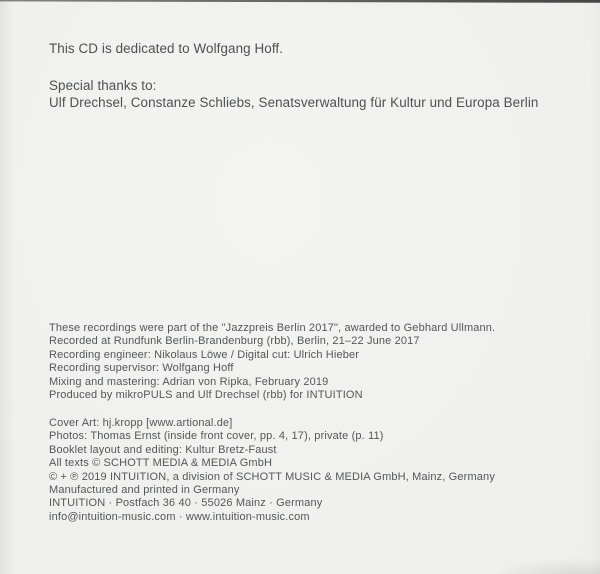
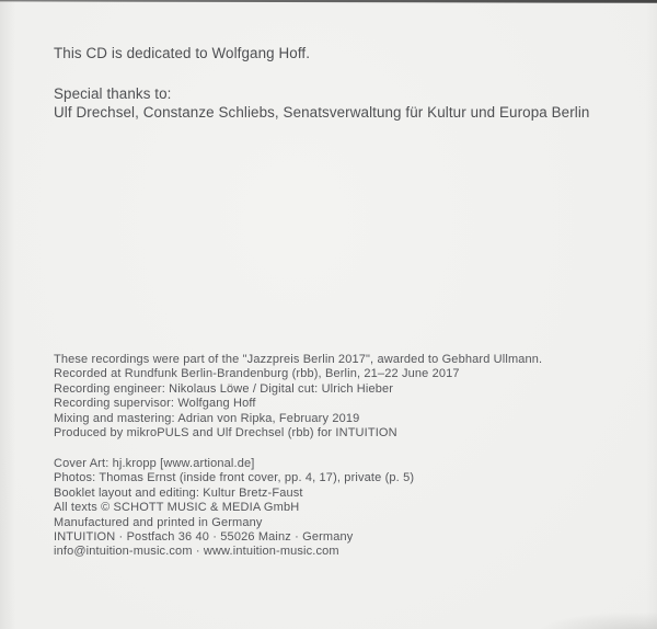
  This CD is dedicated to Wolfgang Hoff.
  Special thanks to:
  Ulf Drechsel, Constanze Schliebs, Senatsverwaltung für Kultur und Europa Berlin
  These recordings were part of the "Jazzpreis Berlin 2017", awarded to Gebhard Ullmann.
  Recorded at Rundfunk Berlin-Brandenburg (rbb), Berlin, 21–22 June 2017
  Recording engineer: Nikolaus Löwe / Digital cut: Ulrich Hieber
  Recording supervisor: Wolfgang Hoff
  Mixing and mastering: Adrian von Ripka, February 2019
  Produced by mikroPULS and Ulf Drechsel (rbb) for INTUITION
  Cover Art: hj.kropp [www.artional.de]
- Photos: Thomas Ernst (inside front cover, pp. 4, 17), private (p. 11)
+ Photos: Thomas Ernst (inside front cover, pp. 4, 17), private (p. 5)
  Booklet layout and editing: Kultur Bretz-Faust
- All texts © SCHOTT MEDIA & MEDIA GmbH
+ All texts © SCHOTT MUSIC & MEDIA GmbH
- © + ℗ 2019 INTUITION, a division of SCHOTT MUSIC & MEDIA GmbH, Mainz, Germany
  Manufactured and printed in Germany
  INTUITION · Postfach 36 40 · 55026 Mainz · Germany
  info@intuition-music.com · www.intuition-music.com
